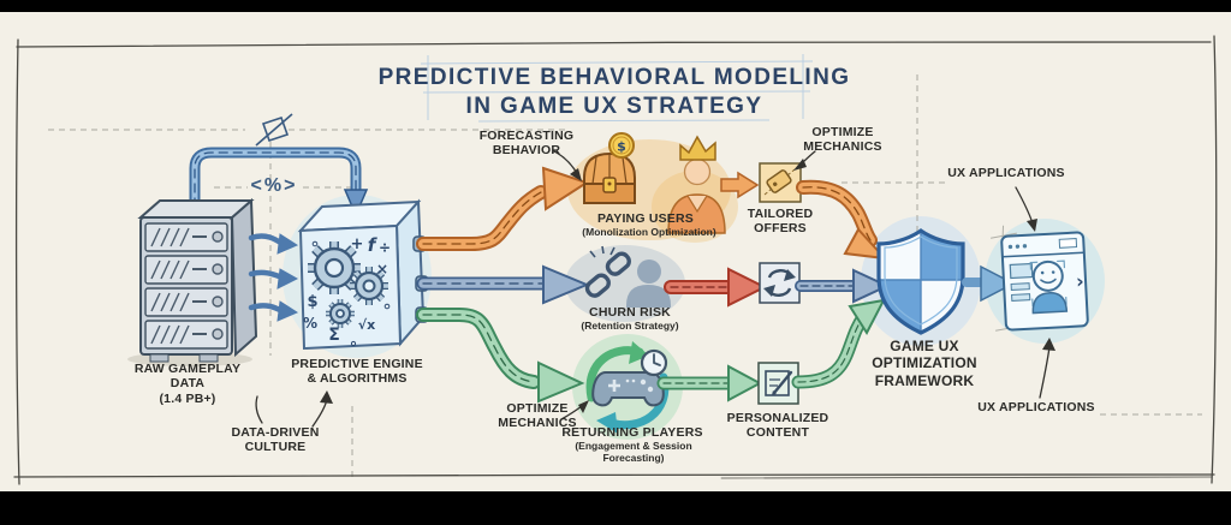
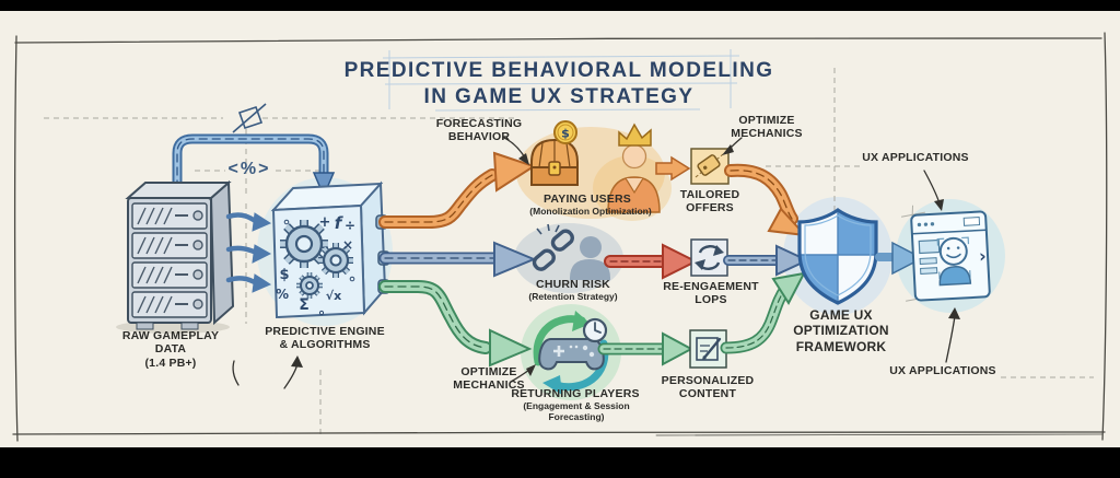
  +
  f
  ÷
  ×
  $
  %
  √x
  Σ
  $
  PREDICTIVE BEHAVIORAL MODELING
  IN GAME UX STRATEGY
  <%>
  RAW GAMEPLAY
  DATA
  (1.4 PB+)
- DATA-DRIVEN
- CULTURE
  PREDICTIVE ENGINE
  & ALGORITHMS
  FORECASTING
  BEHAVIOR
  PAYING USERS
  (Monolization Optimization)
  TAILORED
  OFFERS
  OPTIMIZE
  MECHANICS
  CHURN RISK
  (Retention Strategy)
+ RE-ENGAEMENT
+ LOPS
  OPTIMIZE
  MECHANICS
  RETURNING PLAYERS
  (Engagement & Session
  Forecasting)
  PERSONALIZED
  CONTENT
  GAME UX
  OPTIMIZATION
  FRAMEWORK
  UX APPLICATIONS
  UX APPLICATIONS
